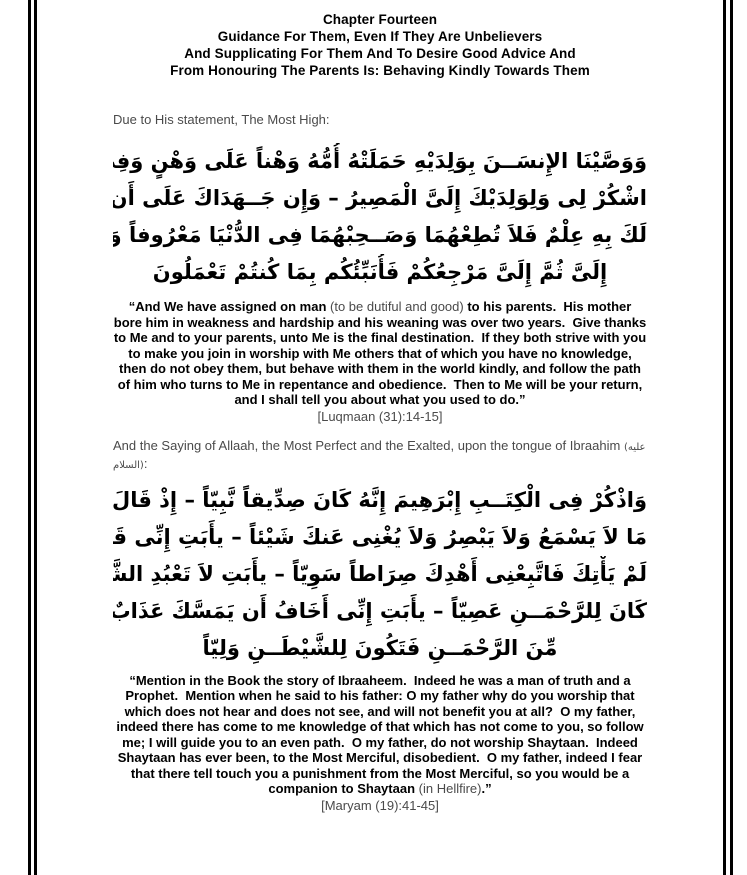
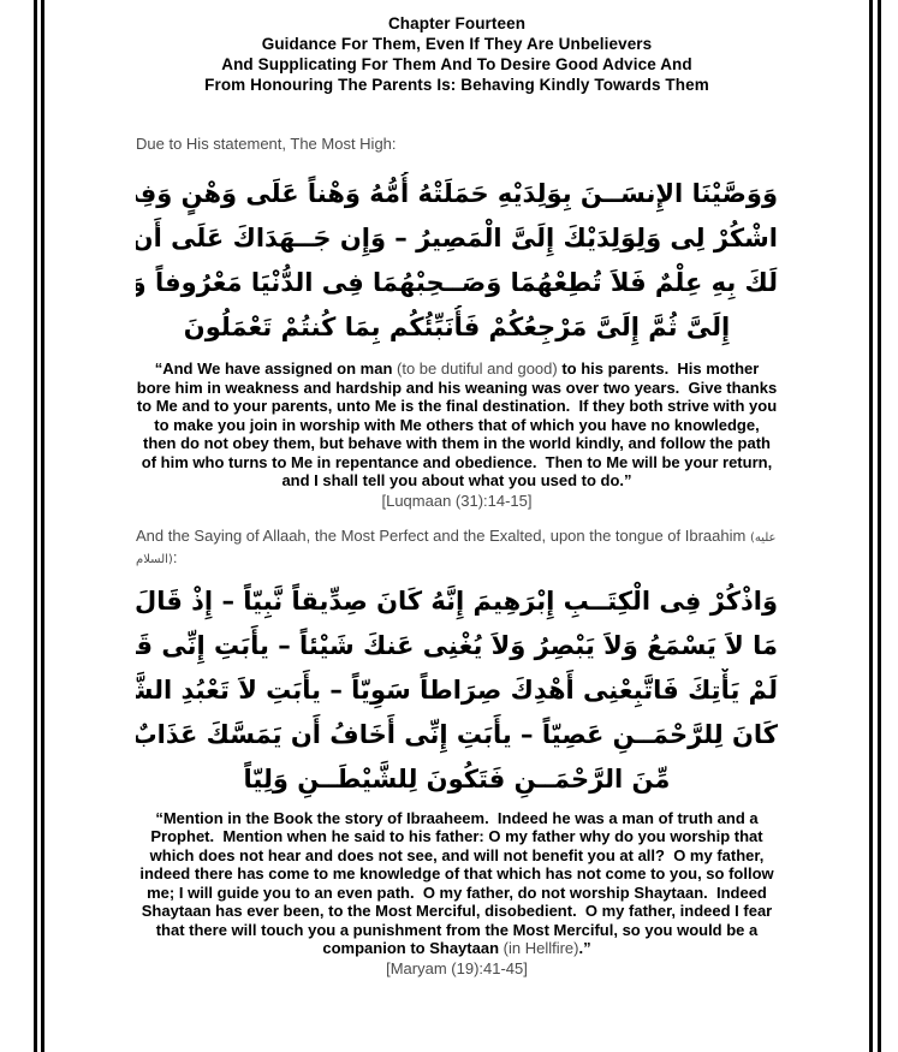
  Chapter Fourteen
  Guidance For Them, Even If They Are Unbelievers
  And Supplicating For Them And To Desire Good Advice And
  From Honouring The Parents Is: Behaving Kindly Towards Them
  Due to His statement, The Most High:
  وَوَصَّيْنَا الإِنسَــنَ بِوَلِدَيْهِ حَمَلَتْهُ أُمُّهُ وَهْناً عَلَى وَهْنٍ وَفِ
  اشْكُرْ لِى وَلِوَلِدَيْكَ إِلَىَّ الْمَصِيرُ – وَإِن جَــهَدَاكَ عَلَى أَن
  لَكَ بِهِ عِلْمٌ فَلاَ تُطِعْهُمَا وَصَــحِبْهُمَا فِى الدُّنْيَا مَعْرُوفاً وَ
  إِلَىَّ ثُمَّ إِلَىَّ مَرْجِعُكُمْ فَأُنَبِّئُكُم بِمَا كُنتُمْ تَعْمَلُونَ
  “And We have assigned on man (to be dutiful and good) to his parents. His mother bore him in weakness and hardship and his weaning was over two years. Give thanks to Me and to your parents, unto Me is the final destination. If they both strive with you to make you join in worship with Me others that of which you have no knowledge, then do not obey them, but behave with them in the world kindly, and follow the path of him who turns to Me in repentance and obedience. Then to Me will be your return, and I shall tell you about what you used to do.”
  [Luqmaan (31):14-15]
  And the Saying of Allaah, the Most Perfect and the Exalted, upon the tongue of Ibraahim (عليه السلام):
  وَاذْكُرْ فِى الْكِتَــبِ إِبْرَهِيمَ إِنَّهُ كَانَ صِدِّيقاً نَّبِيّاً – إِذْ قَالَ
  مَا لاَ يَسْمَعُ وَلاَ يَبْصِرُ وَلاَ يُغْنِى عَنكَ شَيْئاً – يأَبَتِ إِنِّى قَ
  لَمْ يَأْتِكَ فَاتَّبِعْنِى أَهْدِكَ صِرَاطاً سَوِيّاً – يأَبَتِ لاَ تَعْبُدِ الشَّ
  كَانَ لِلرَّحْمَــنِ عَصِيّاً – يأَبَتِ إِنِّى أَخَافُ أَن يَمَسَّكَ عَذَابٌ
  مِّنَ الرَّحْمَــنِ فَتَكُونَ لِلشَّيْطَــنِ وَلِيّاً
- “Mention in the Book the story of Ibraaheem. Indeed he was a man of truth and a Prophet. Mention when he said to his father: O my father why do you worship that which does not hear and does not see, and will not benefit you at all? O my father, indeed there has come to me knowledge of that which has not come to you, so follow me; I will guide you to an even path. O my father, do not worship Shaytaan. Indeed Shaytaan has ever been, to the Most Merciful, disobedient. O my father, indeed I fear that there tell touch you a punishment from the Most Merciful, so you would be a companion to Shaytaan (in Hellfire).”
+ “Mention in the Book the story of Ibraaheem. Indeed he was a man of truth and a Prophet. Mention when he said to his father: O my father why do you worship that which does not hear and does not see, and will not benefit you at all? O my father, indeed there has come to me knowledge of that which has not come to you, so follow me; I will guide you to an even path. O my father, do not worship Shaytaan. Indeed Shaytaan has ever been, to the Most Merciful, disobedient. O my father, indeed I fear that there will touch you a punishment from the Most Merciful, so you would be a companion to Shaytaan (in Hellfire).”
  [Maryam (19):41-45]
